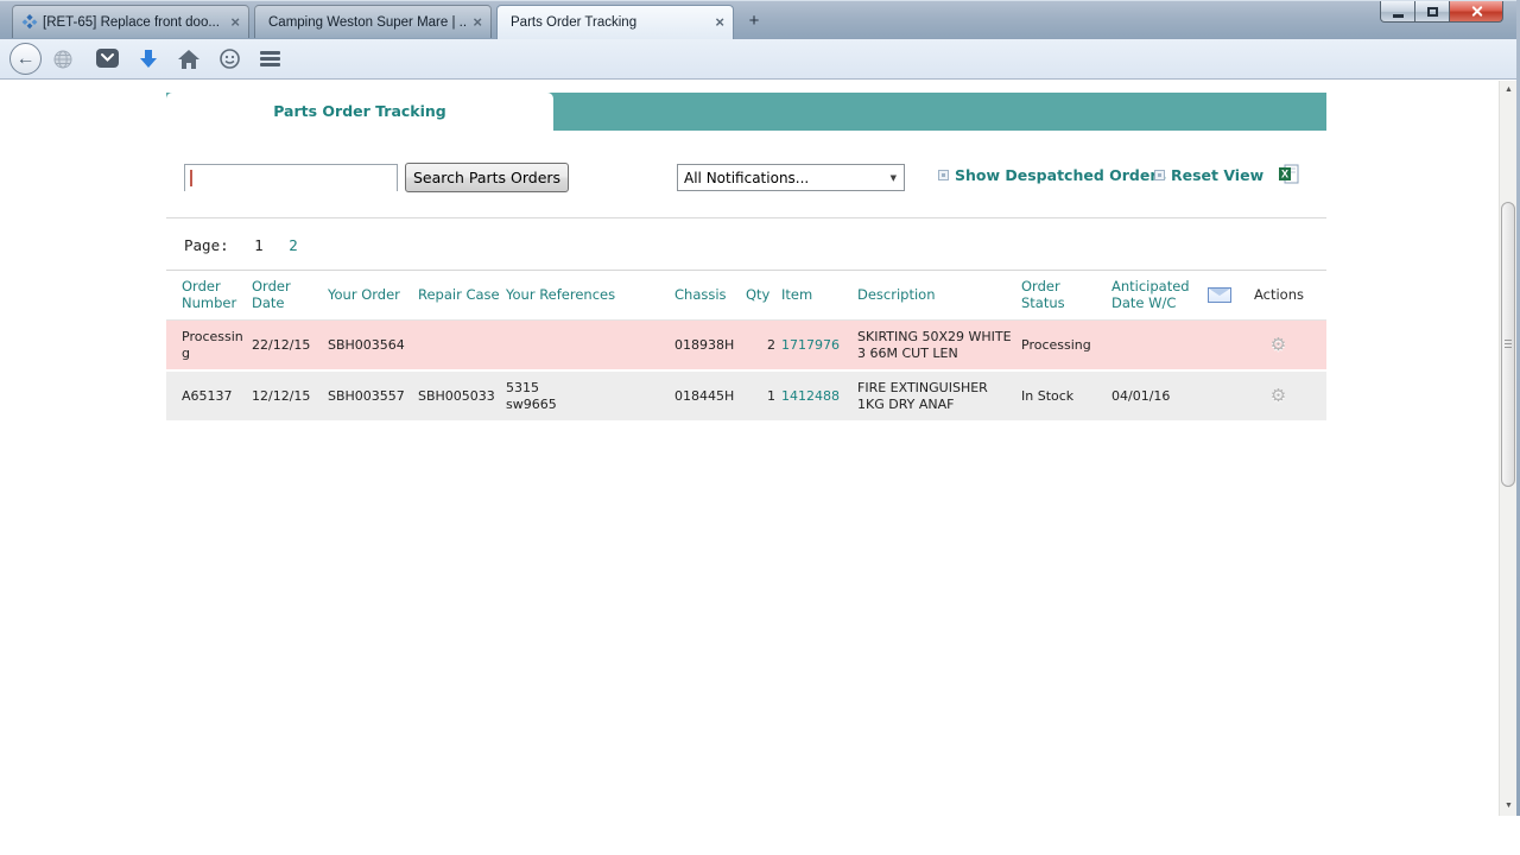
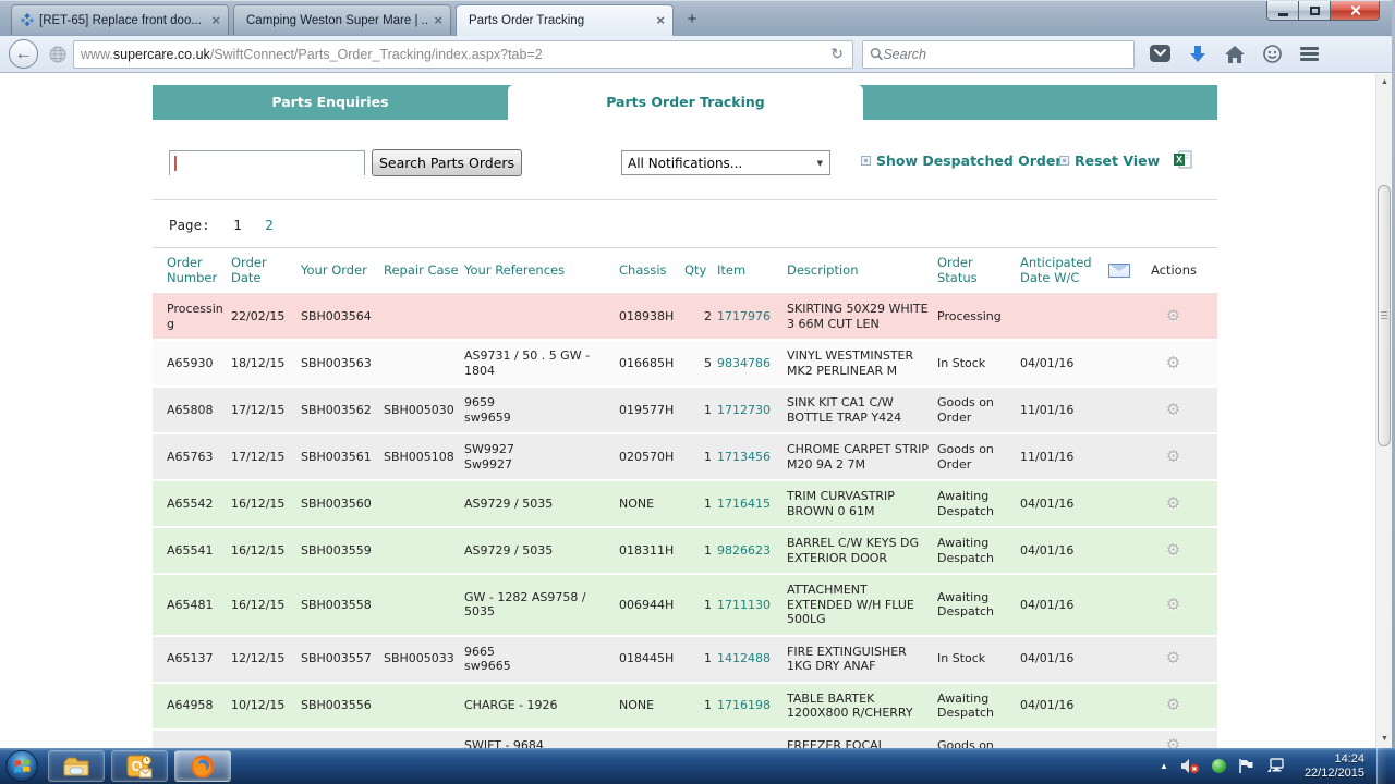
  [RET-65] Replace front doo...
  ×
  Camping Weston Super Mare | ..
  ×
  Parts Order Tracking
  ×
  +
  ←
+ www.supercare.co.uk/SwiftConnect/Parts_Order_Tracking/index.aspx?tab=2
+ ↻
+ Search
+ Parts Enquiries
  Parts Order Tracking
  Search Parts Orders
  All Notifications...
  ▼
  Show Despatched Orde
  Reset View
  X
  Page: 1 2
  Order Number	Order Date	Your Order	Repair Case	Your References	Chassis	Qty	Item	Description	Order Status	Anticipated Date W/C	Actions
- Processing	22/12/15	SBH003564			018938H	2	1717976	SKIRTING 50X29 WHITE 3 66M CUT LEN	Processing		⚙
+ Processing	22/02/15	SBH003564			018938H	2	1717976	SKIRTING 50X29 WHITE 3 66M CUT LEN	Processing		⚙
+ A65930	18/12/15	SBH003563		AS9731 / 50 . 5 GW - 1804	016685H	5	9834786	VINYL WESTMINSTER MK2 PERLINEAR M	In Stock	04/01/16	⚙
+ A65808	17/12/15	SBH003562	SBH005030	9659 sw9659	019577H	1	1712730	SINK KIT CA1 C/W BOTTLE TRAP Y424	Goods on Order	11/01/16	⚙
+ A65763	17/12/15	SBH003561	SBH005108	SW9927 Sw9927	020570H	1	1713456	CHROME CARPET STRIP M20 9A 2 7M	Goods on Order	11/01/16	⚙
+ A65542	16/12/15	SBH003560		AS9729 / 5035	NONE	1	1716415	TRIM CURVASTRIP BROWN 0 61M	Awaiting Despatch	04/01/16	⚙
+ A65541	16/12/15	SBH003559		AS9729 / 5035	018311H	1	9826623	BARREL C/W KEYS DG EXTERIOR DOOR	Awaiting Despatch	04/01/16	⚙
+ A65481	16/12/15	SBH003558		GW - 1282 AS9758 / 5035	006944H	1	1711130	ATTACHMENT EXTENDED W/H FLUE 500LG	Awaiting Despatch	04/01/16	⚙
- A65137	12/12/15	SBH003557	SBH005033	5315 sw9665	018445H	1	1412488	FIRE EXTINGUISHER 1KG DRY ANAF	In Stock	04/01/16	⚙
+ A65137	12/12/15	SBH003557	SBH005033	9665 sw9665	018445H	1	1412488	FIRE EXTINGUISHER 1KG DRY ANAF	In Stock	04/01/16	⚙
+ A64958	10/12/15	SBH003556		CHARGE - 1926	NONE	1	1716198	TABLE BARTEK 1200X800 R/CHERRY	Awaiting Despatch	04/01/16	⚙
+ 				SWIFT - 9684				FREEZER FOCAL	Goods on		⚙
+ O
+ ▲
+ 14:24
+ 22/12/2015
